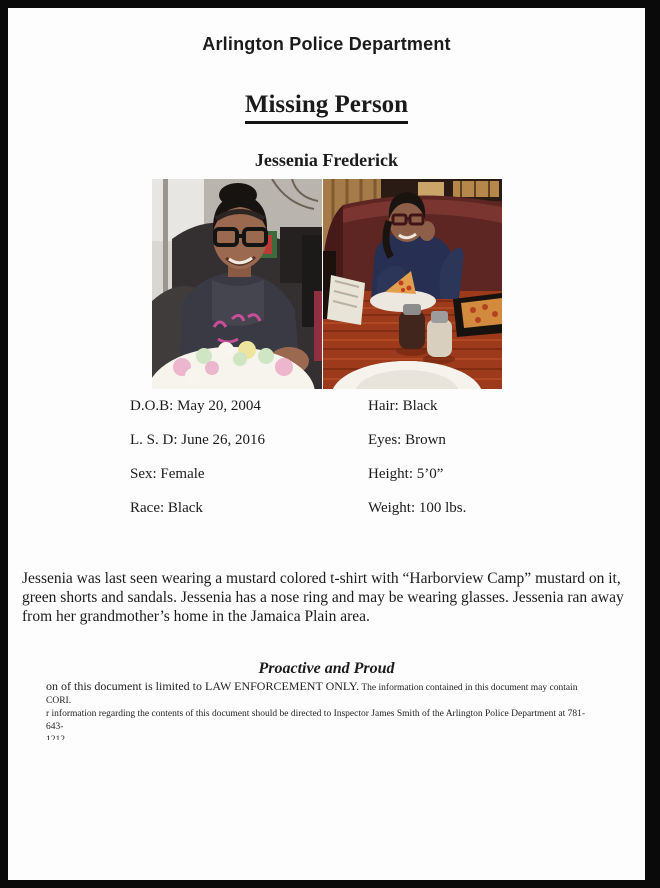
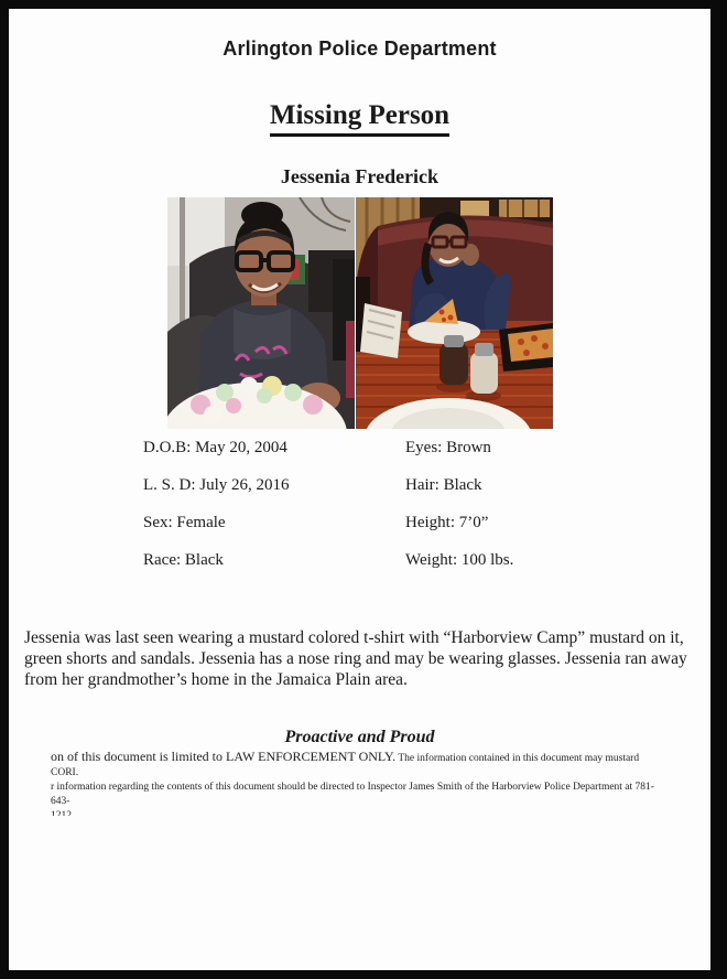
  Arlington Police Department
  Missing Person
  Jessenia Frederick
  D.O.B: May 20, 2004
- Hair: Black
+ Eyes: Brown
- L. S. D: June 26, 2016
+ L. S. D: July 26, 2016
- Eyes: Brown
+ Hair: Black
  Sex: Female
- Height: 5’0”
+ Height: 7’0”
  Race: Black
  Weight: 100 lbs.
  Jessenia was last seen wearing a mustard colored t-shirt with “Harborview Camp” mustard on it, green shorts and sandals. Jessenia has a nose ring and may be wearing glasses. Jessenia ran away from her grandmother’s home in the Jamaica Plain area.
  Proactive and Proud
- on of this document is limited to LAW ENFORCEMENT ONLY. The information contained in this document may contain CORI.
+ on of this document is limited to LAW ENFORCEMENT ONLY. The information contained in this document may mustard CORI.
- r information regarding the contents of this document should be directed to Inspector James Smith of the Arlington Police Department at 781-643-
+ r information regarding the contents of this document should be directed to Inspector James Smith of the Harborview Police Department at 781-643-
